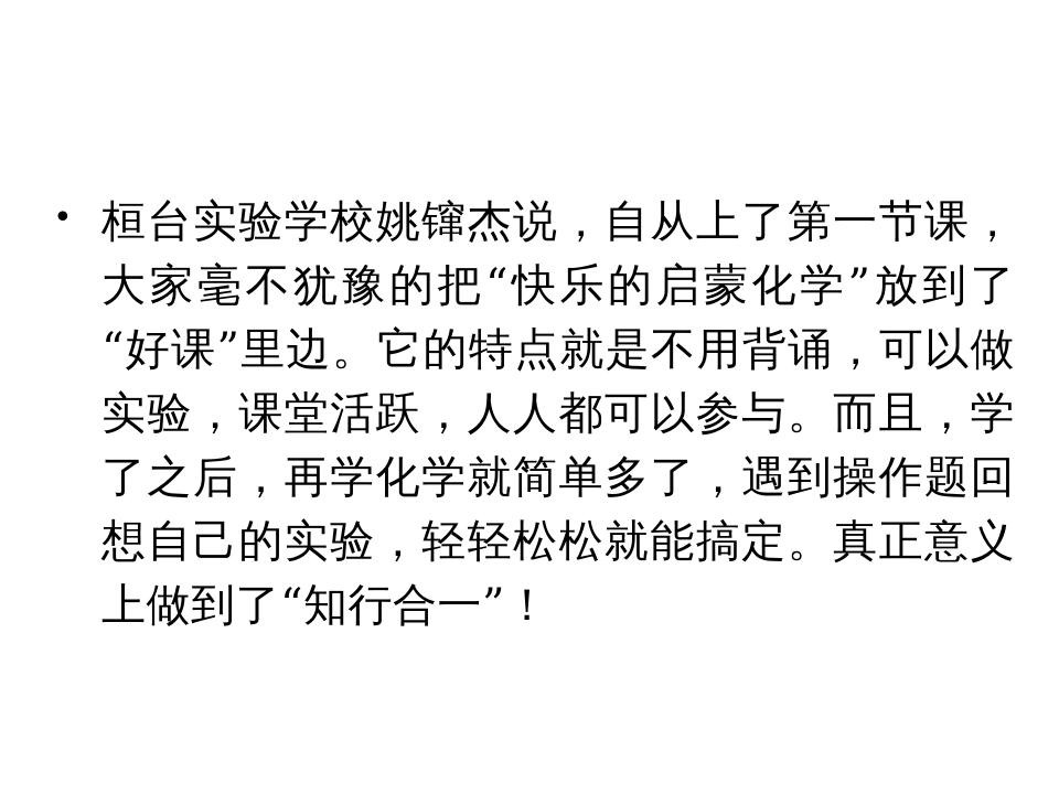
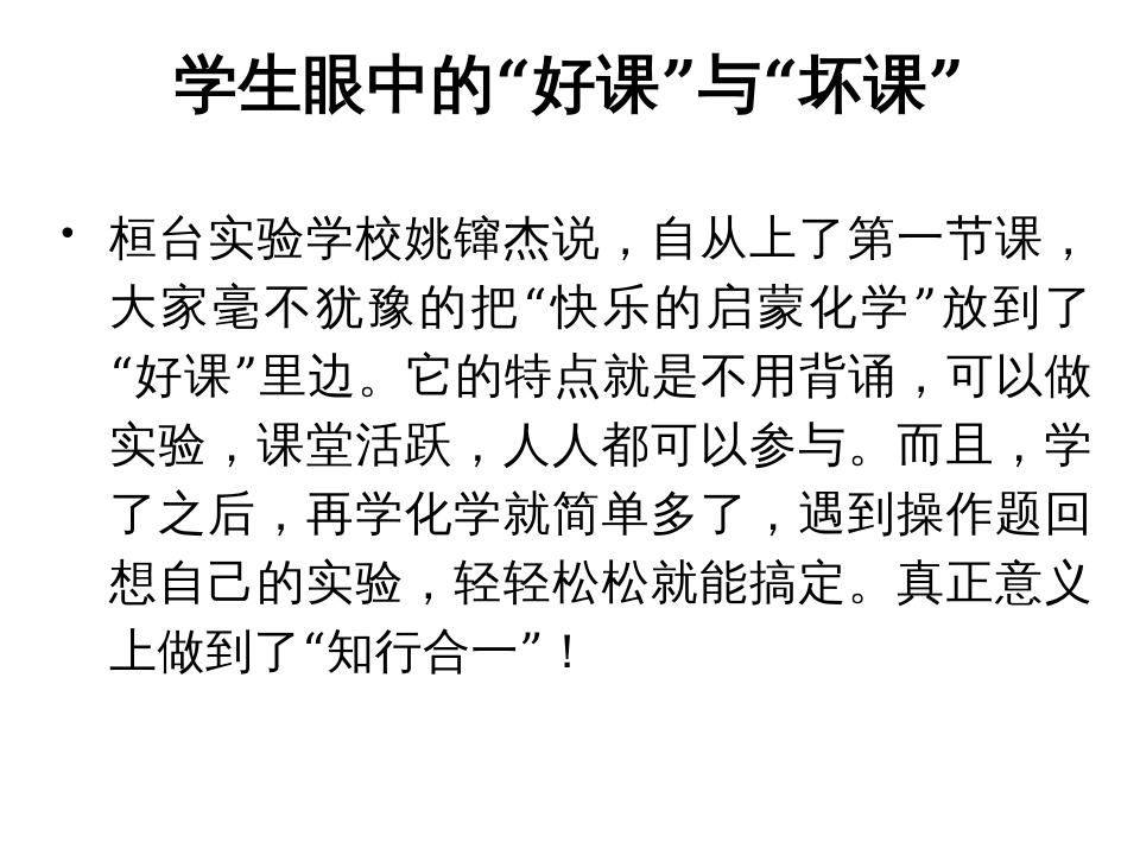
+ 学生眼中的“好课”与“坏课”
  •
  桓台实验学校姚镩杰说，自从上了第一节课，大家毫不犹豫的把“快乐的启蒙化学”放到了“好课”里边。它的特点就是不用背诵，可以做实验，课堂活跃，人人都可以参与。而且，学了之后，再学化学就简单多了，遇到操作题回想自己的实验，轻轻松松就能搞定。真正意义上做到了“知行合一”！
